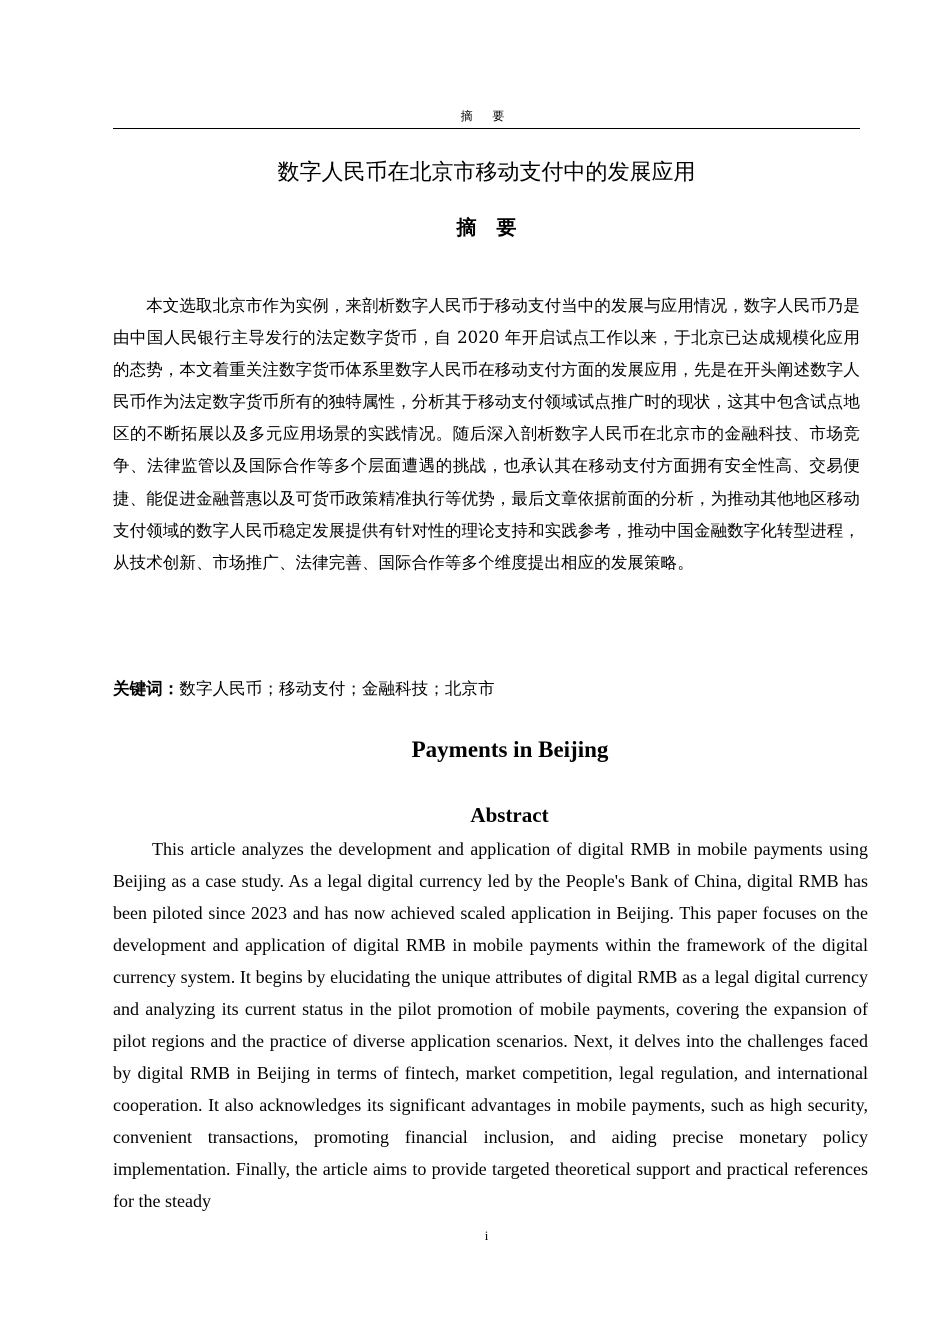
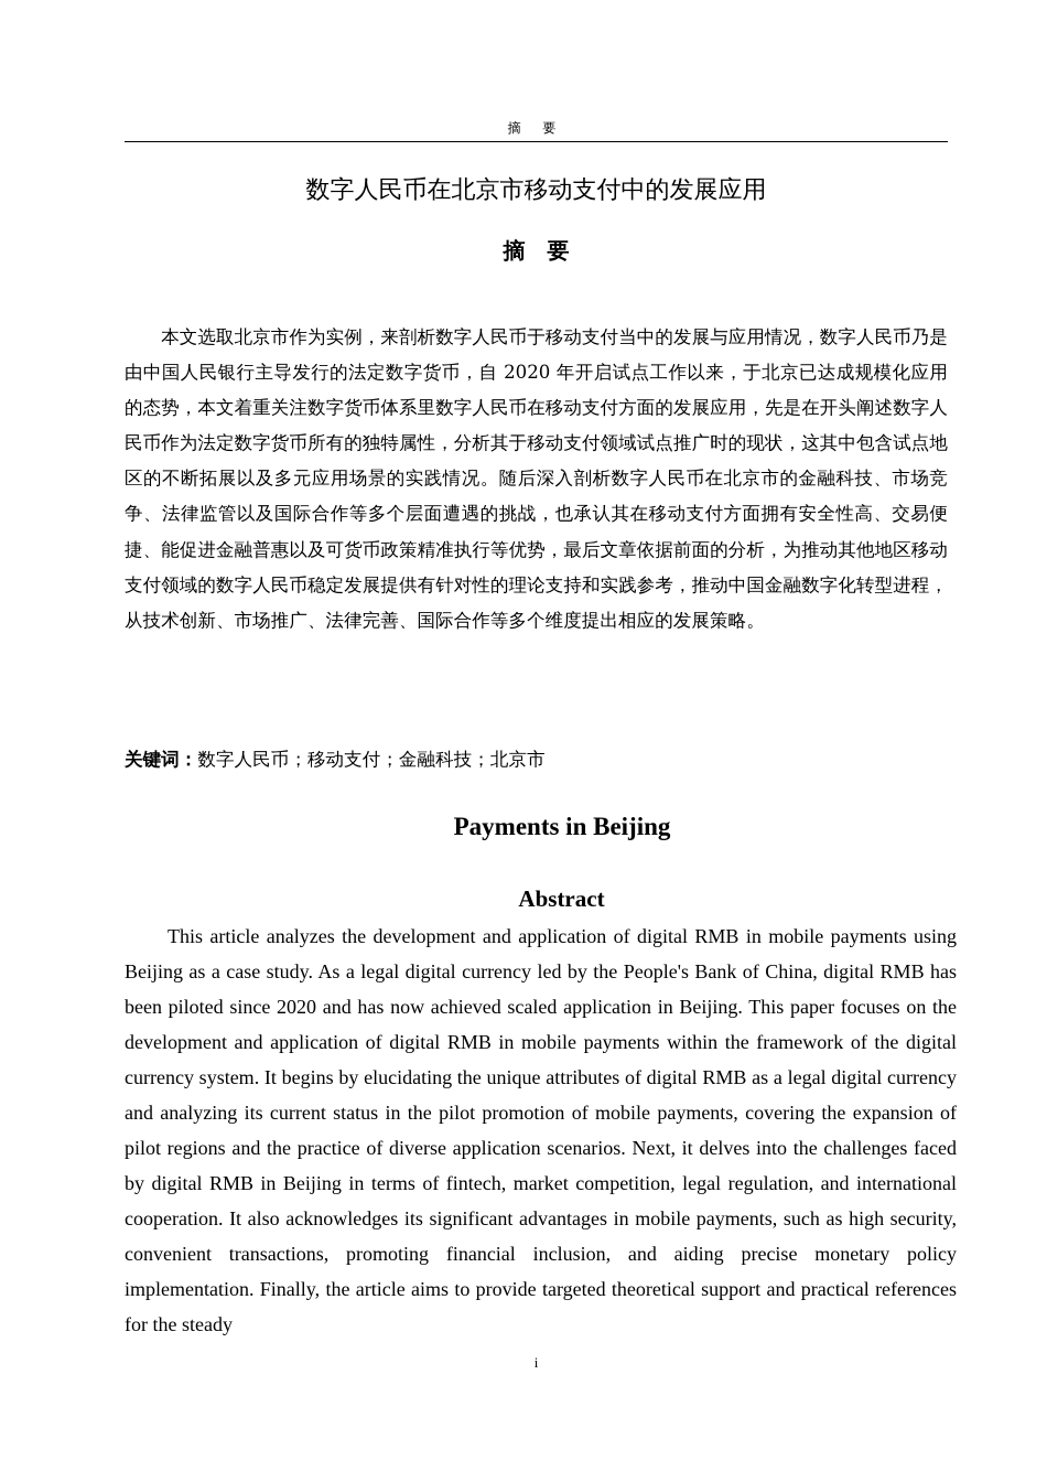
  摘 要
  数字人民币在北京市移动支付中的发展应用
  摘要
  本文选取北京市作为实例，来剖析数字人民币于移动支付当中的发展与应用情况，数字人民币乃是由中国人民银行主导发行的法定数字货币，自 2020 年开启试点工作以来，于北京已达成规模化应用的态势，本文着重关注数字货币体系里数字人民币在移动支付方面的发展应用，先是在开头阐述数字人民币作为法定数字货币所有的独特属性，分析其于移动支付领域试点推广时的现状，这其中包含试点地区的不断拓展以及多元应用场景的实践情况。随后深入剖析数字人民币在北京市的金融科技、市场竞争、法律监管以及国际合作等多个层面遭遇的挑战，也承认其在移动支付方面拥有安全性高、交易便捷、能促进金融普惠以及可货币政策精准执行等优势，最后文章依据前面的分析，为推动其他地区移动支付领域的数字人民币稳定发展提供有针对性的理论支持和实践参考，推动中国金融数字化转型进程，从技术创新、市场推广、法律完善、国际合作等多个维度提出相应的发展策略。
  关键词：数字人民币；移动支付；金融科技；北京市
  Payments in Beijing
  Abstract
- This article analyzes the development and application of digital RMB in mobile payments using Beijing as a case study. As a legal digital currency led by the People's Bank of China, digital RMB has been piloted since 2023 and has now achieved scaled application in Beijing. This paper focuses on the development and application of digital RMB in mobile payments within the framework of the digital currency system. It begins by elucidating the unique attributes of digital RMB as a legal digital currency and analyzing its current status in the pilot promotion of mobile payments, covering the expansion of pilot regions and the practice of diverse application scenarios. Next, it delves into the challenges faced by digital RMB in Beijing in terms of fintech, market competition, legal regulation, and international cooperation. It also acknowledges its significant advantages in mobile payments, such as high security, convenient transactions, promoting financial inclusion, and aiding precise monetary policy implementation. Finally, the article aims to provide targeted theoretical support and practical references for the steady
+ This article analyzes the development and application of digital RMB in mobile payments using Beijing as a case study. As a legal digital currency led by the People's Bank of China, digital RMB has been piloted since 2020 and has now achieved scaled application in Beijing. This paper focuses on the development and application of digital RMB in mobile payments within the framework of the digital currency system. It begins by elucidating the unique attributes of digital RMB as a legal digital currency and analyzing its current status in the pilot promotion of mobile payments, covering the expansion of pilot regions and the practice of diverse application scenarios. Next, it delves into the challenges faced by digital RMB in Beijing in terms of fintech, market competition, legal regulation, and international cooperation. It also acknowledges its significant advantages in mobile payments, such as high security, convenient transactions, promoting financial inclusion, and aiding precise monetary policy implementation. Finally, the article aims to provide targeted theoretical support and practical references for the steady
  i
